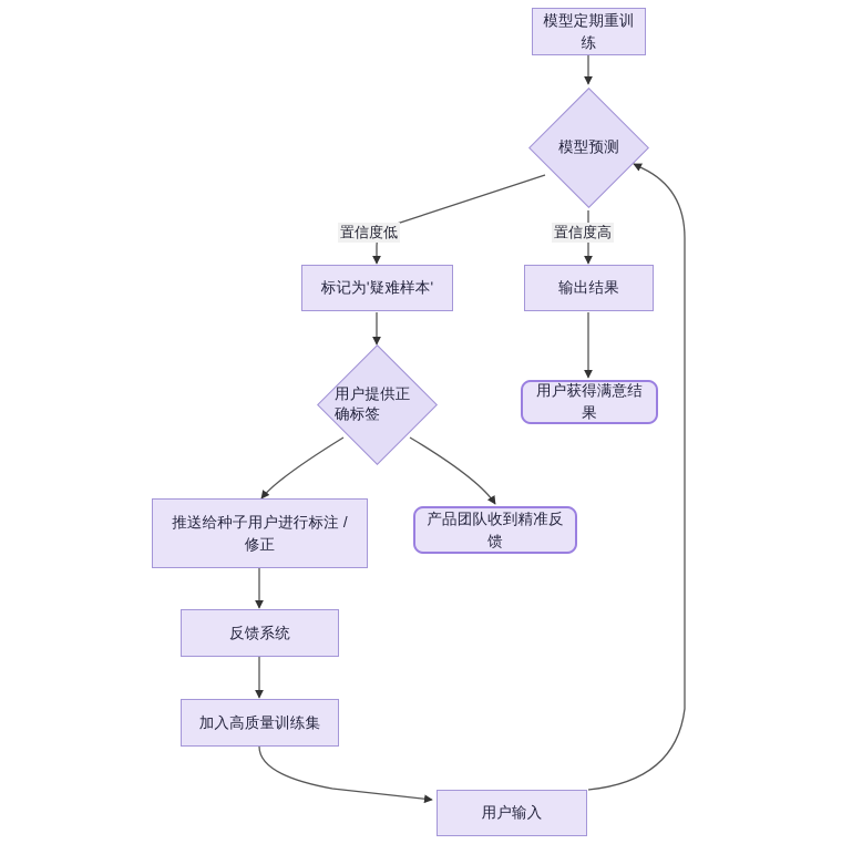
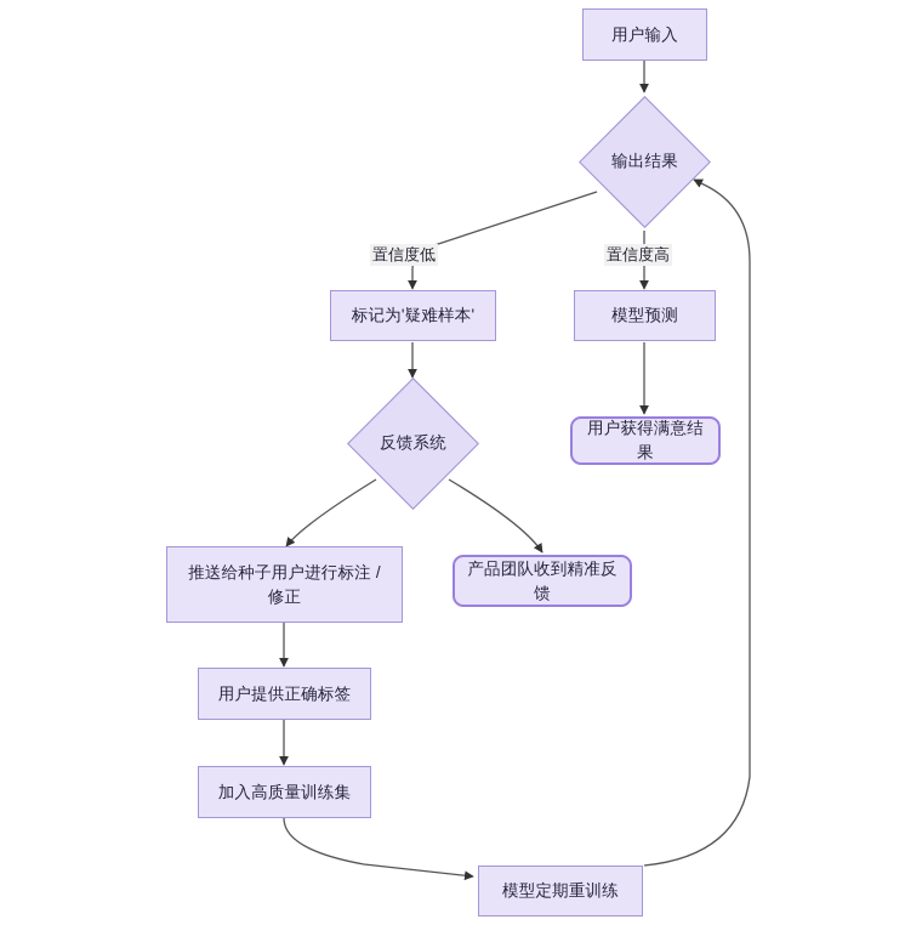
- 模型定期重训练
+ 用户输入
- 模型预测
+ 输出结果
  标记为'疑难样本'
- 输出结果
+ 模型预测
  用户获得满意结果
- 用户提供正确标签
+ 反馈系统
  推送给种子用户进行标注 /
  修正
  产品团队收到精准反馈
- 反馈系统
+ 用户提供正确标签
  加入高质量训练集
- 用户输入
+ 模型定期重训练
  置信度低
  置信度高
